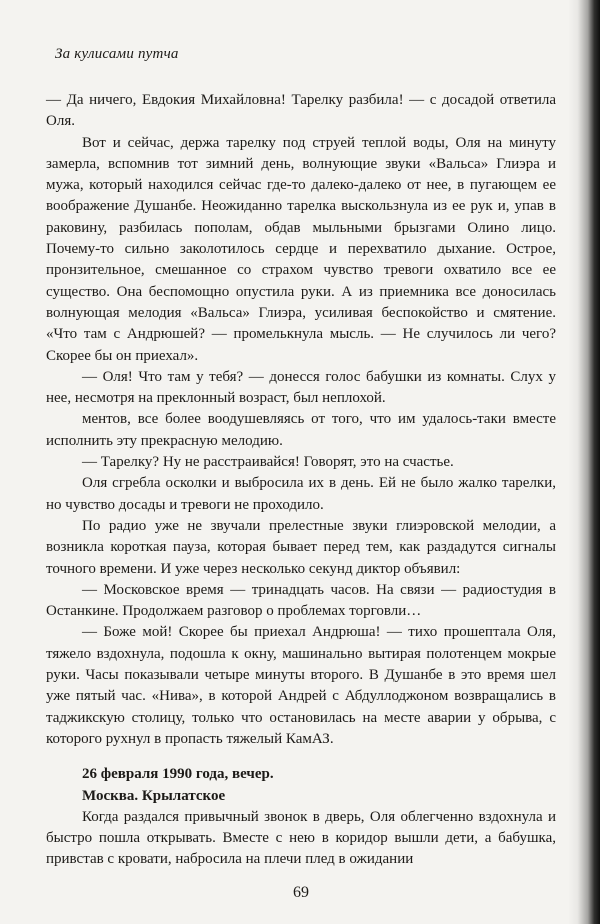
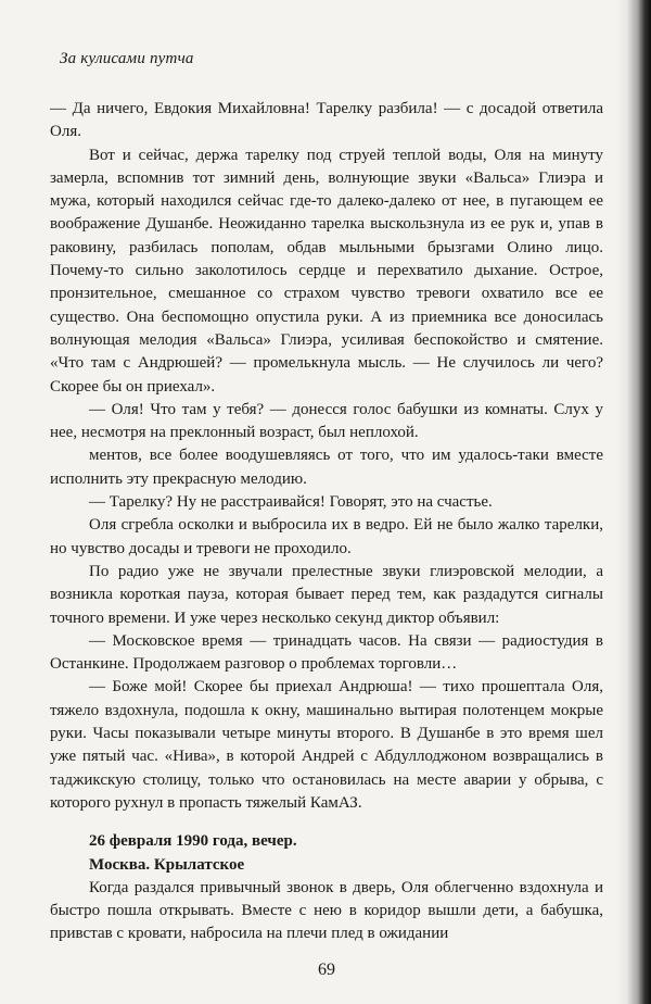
  За кулисами путча
  — Да ничего, Евдокия Михайловна! Тарелку разбила! — с досадой ответила Оля.
  Вот и сейчас, держа тарелку под струей теплой воды, Оля на минуту замерла, вспомнив тот зимний день, волнующие звуки «Вальса» Глиэра и мужа, который находился сейчас где-то далеко-далеко от нее, в пугающем ее воображение Душанбе. Неожиданно тарелка выскользнула из ее рук и, упав в раковину, разбилась пополам, обдав мыльными брызгами Олино лицо. Почему-то сильно заколотилось сердце и перехватило дыхание. Острое, пронзительное, смешанное со страхом чувство тревоги охватило все ее существо. Она беспомощно опустила руки. А из приемника все доносилась волнующая мелодия «Вальса» Глиэра, усиливая беспокойство и смятение. «Что там с Андрюшей? — промелькнула мысль. — Не случилось ли чего? Скорее бы он приехал».
  — Оля! Что там у тебя? — донесся голос бабушки из комнаты. Слух у нее, несмотря на преклонный возраст, был неплохой.
  ментов, все более воодушевляясь от того, что им удалось-таки вместе исполнить эту прекрасную мелодию.
  — Тарелку? Ну не расстраивайся! Говорят, это на счастье.
- Оля сгребла осколки и выбросила их в день. Ей не было жалко тарелки, но чувство досады и тревоги не проходило.
+ Оля сгребла осколки и выбросила их в ведро. Ей не было жалко тарелки, но чувство досады и тревоги не проходило.
  По радио уже не звучали прелестные звуки глиэровской мелодии, а возникла короткая пауза, которая бывает перед тем, как раздадутся сигналы точного времени. И уже через несколько секунд диктор объявил:
  — Московское время — тринадцать часов. На связи — радиостудия в Останкине. Продолжаем разговор о проблемах торговли…
  — Боже мой! Скорее бы приехал Андрюша! — тихо прошептала Оля, тяжело вздохнула, подошла к окну, машинально вытирая полотенцем мокрые руки. Часы показывали четыре минуты второго. В Душанбе в это время шел уже пятый час. «Нива», в которой Андрей с Абдуллоджоном возвращались в таджикскую столицу, только что остановилась на месте аварии у обрыва, с которого рухнул в пропасть тяжелый КамАЗ.
  26 февраля 1990 года, вечер.
  Москва. Крылатское
  Когда раздался привычный звонок в дверь, Оля облегченно вздохнула и быстро пошла открывать. Вместе с нею в коридор вышли дети, а бабушка, привстав с кровати, набросила на плечи плед в ожидании
  69
